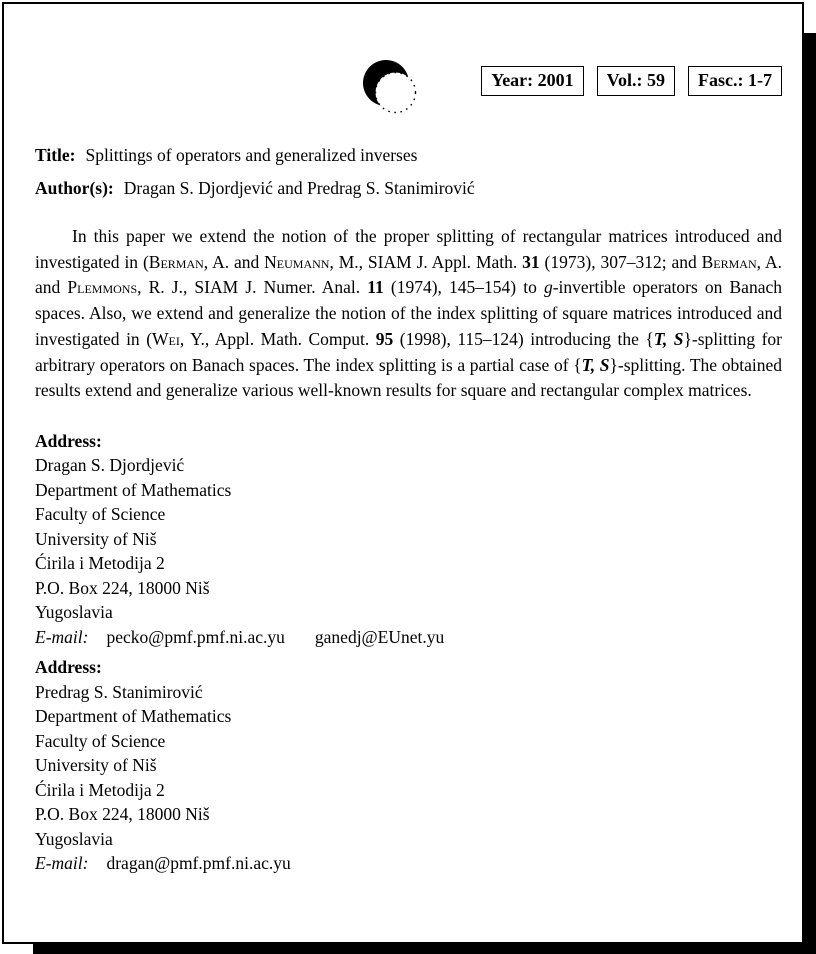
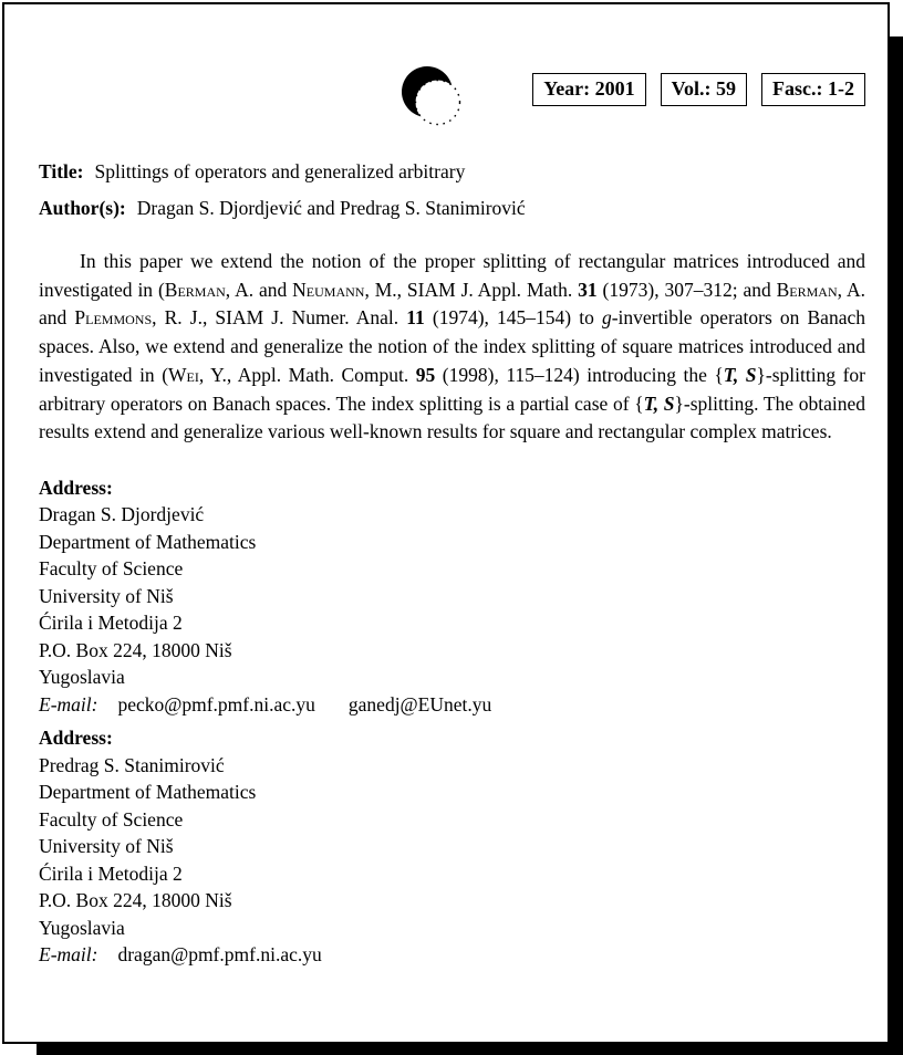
  Year: 2001
  Vol.: 59
- Fasc.: 1-7
+ Fasc.: 1-2
- Title: Splittings of operators and generalized inverses
+ Title: Splittings of operators and generalized arbitrary
  Author(s): Dragan S. Djordjević and Predrag S. Stanimirović
  In this paper we extend the notion of the proper splitting of rectangular matrices introduced and investigated in (Berman, A. and Neumann, M., SIAM J. Appl. Math. 31 (1973), 307–312; and Berman, A. and Plemmons, R. J., SIAM J. Numer. Anal. 11 (1974), 145–154) to g-invertible operators on Banach spaces. Also, we extend and generalize the notion of the index splitting of square matrices introduced and investigated in (Wei, Y., Appl. Math. Comput. 95 (1998), 115–124) introducing the {T, S}-splitting for arbitrary operators on Banach spaces. The index splitting is a partial case of {T, S}-splitting. The obtained results extend and generalize various well-known results for square and rectangular complex matrices.
  Address:
  Dragan S. Djordjević
  Department of Mathematics
  Faculty of Science
  University of Niš
  Ćirila i Metodija 2
  P.O. Box 224, 18000 Niš
  Yugoslavia
  E-mail: pecko@pmf.pmf.ni.ac.yu ganedj@EUnet.yu
  Address:
  Predrag S. Stanimirović
  Department of Mathematics
  Faculty of Science
  University of Niš
  Ćirila i Metodija 2
  P.O. Box 224, 18000 Niš
  Yugoslavia
  E-mail: dragan@pmf.pmf.ni.ac.yu
